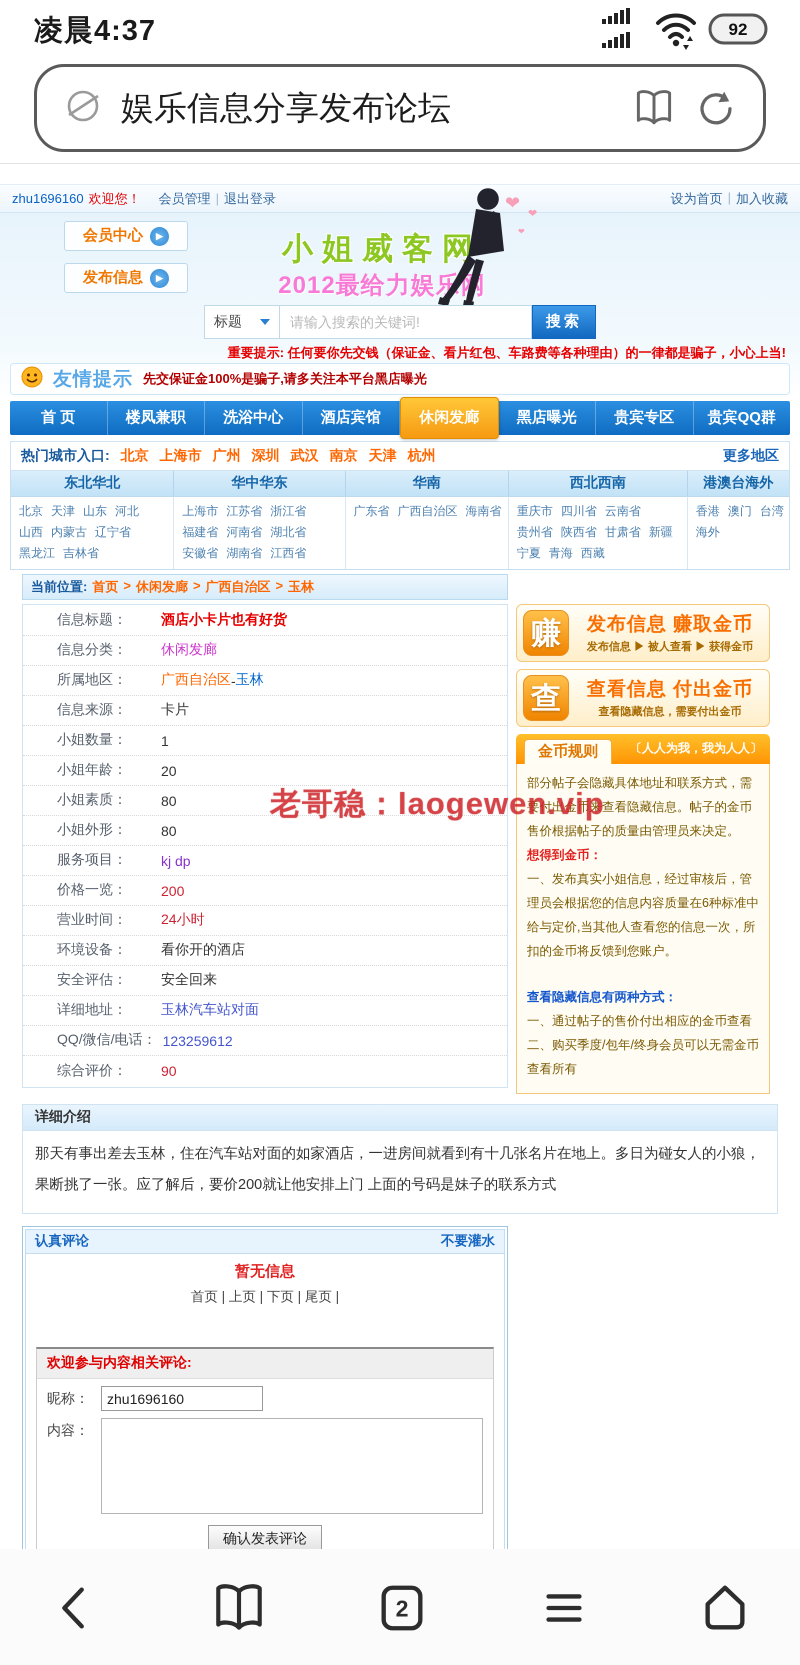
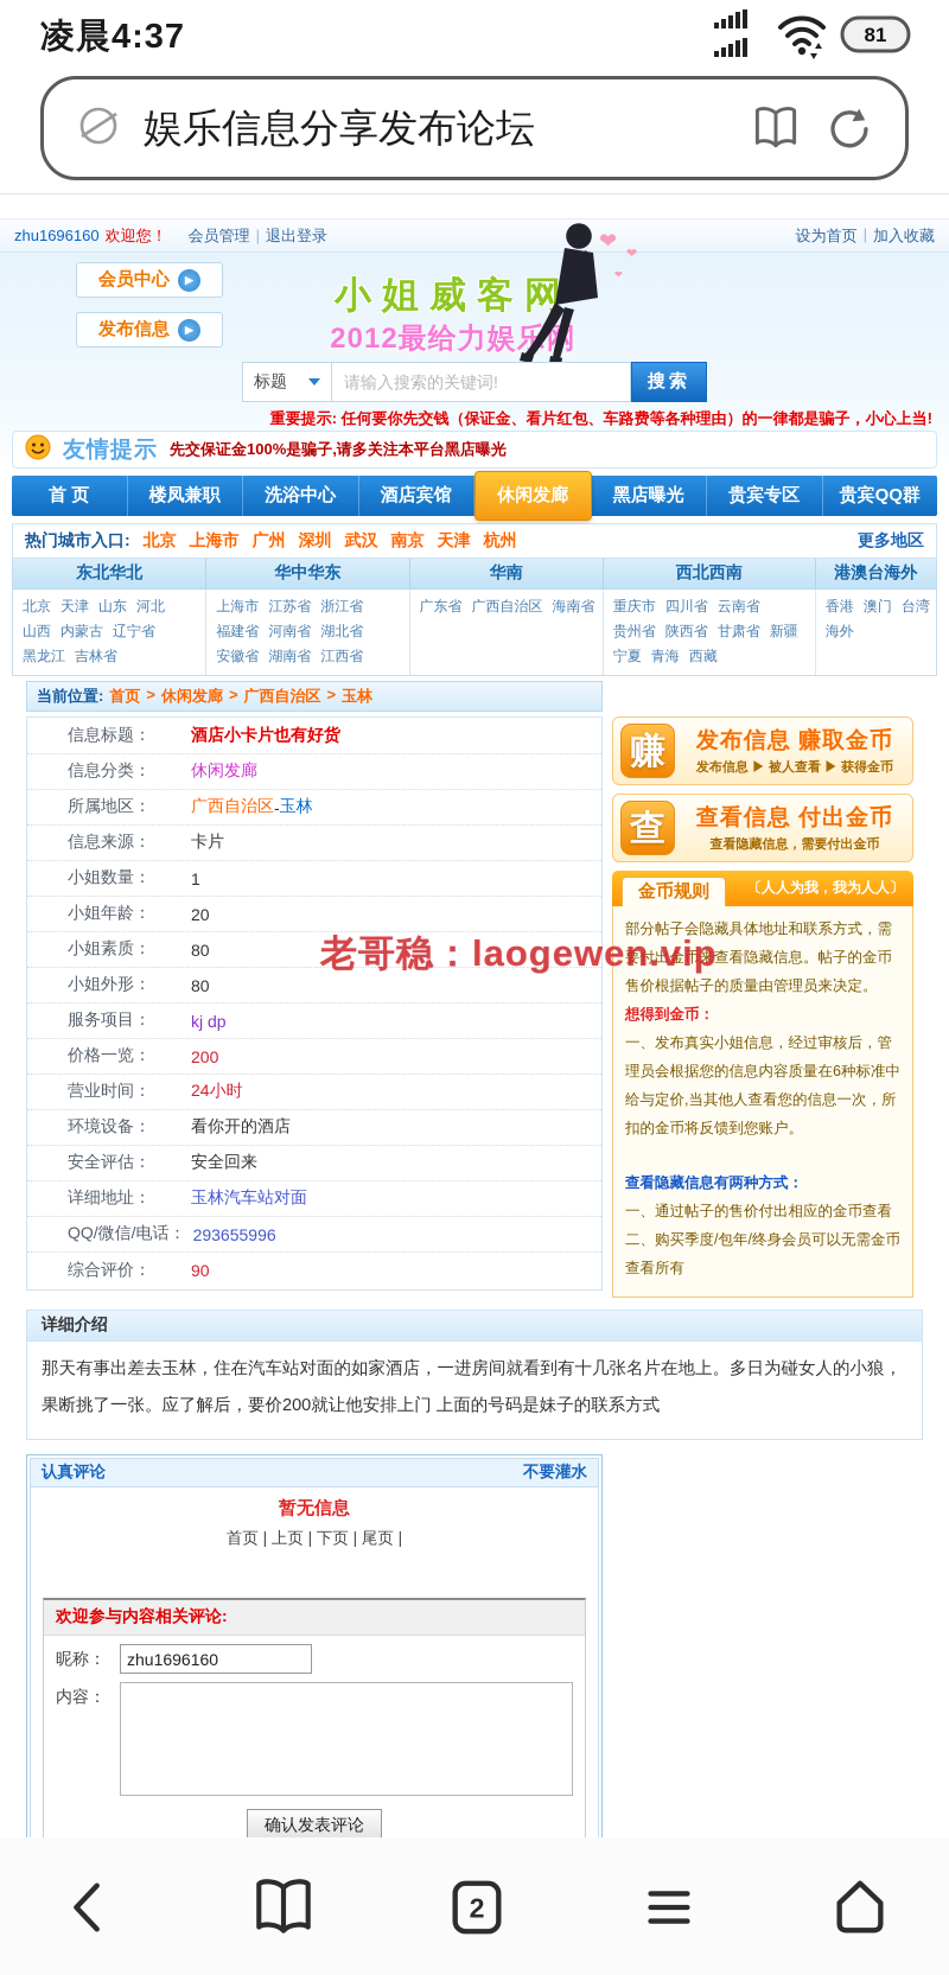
  凌晨4:37
- 92
+ 81
  娱乐信息分享发布论坛
  zhu1696160
  欢迎您！
  会员管理
  |
  退出登录
  设为首页
  |
  加入收藏
  会员中心
  ▶
  发布信息
  ▶
  小姐威客网
  2012最给力娱乐
  ❤
  ❤
  ❤
  标题
  请输入搜索的关键词!
  搜索
  重要提示: 任何要你先交钱（保证金、看片红包、车路费等各种理由）的一律都是骗子，小心上当!
  友情提示
  先交保证金100%是骗子,请多关注本平台黑店曝光
  首 页
  楼凤兼职
  洗浴中心
  酒店宾馆
  休闲发廊
  黑店曝光
  贵宾专区
  贵宾QQ群
  热门城市入口:
  北京
  上海市
  广州
  深圳
  武汉
  南京
  天津
  杭州
  更多地区
  东北华北
  华中华东
  华南
  西北西南
  港澳台海外
  北京
  天津
  山东
  河北
  山西
  内蒙古
  辽宁省
  黑龙江
  吉林省
  上海市
  江苏省
  浙江省
  福建省
  河南省
  湖北省
  安徽省
  湖南省
  江西省
  广东省
  广西自治区
  海南省
  重庆市
  四川省
  云南省
  贵州省
  陕西省
  甘肃省
  新疆
  宁夏
  青海
  西藏
  香港
  澳门
  台湾
  海外
  当前位置:
  首页
  >
  休闲发廊
  >
  广西自治区
  >
  玉林
  信息标题：
  酒店小卡片也有好货
  信息分类：
  休闲发廊
  所属地区：
  广西自治区
  -
  玉林
  信息来源：
  卡片
  小姐数量：
  1
  小姐年龄：
  20
  小姐素质：
  80
  小姐外形：
  80
  服务项目：
  kj dp
  价格一览：
  200
  营业时间：
  24小时
  环境设备：
  看你开的酒店
  安全评估：
  安全回来
  详细地址：
  玉林汽车站对面
  QQ/微信/电话：
- 123259612
+ 293655996
  综合评价：
  90
  赚
  发布信息 赚取金币
  发布信息 ▶ 被人查看 ▶ 获得金币
  查
  查看信息 付出金币
  查看隐藏信息，需要付出金币
  金币规则
  〔人人为我，我为人人〕
  部分帖子会隐藏具体地址和联系方式，需要付出金币来查看隐藏信息。帖子的金币售价根据帖子的质量由管理员来决定。
  想得到金币：
  一、发布真实小姐信息，经过审核后，管理员会根据您的信息内容质量在6种标准中给与定价,当其他人查看您的信息一次，所扣的金币将反馈到您账户。
  查看隐藏信息有两种方式：
  一、通过帖子的售价付出相应的金币查看
  二、购买季度/包年/终身会员可以无需金币查看所有
  老哥稳：laogewen.vip
  详细介绍
  那天有事出差去玉林，住在汽车站对面的如家酒店，一进房间就看到有十几张名片在地上。多日为碰女人的小狼，果断挑了一张。应了解后，要价200就让他安排上门 上面的号码是妹子的联系方式
  认真评论
  不要灌水
  暂无信息
  首页 | 上页 | 下页 | 尾页 |
  欢迎参与内容相关评论:
  昵称：
  zhu1696160
  内容：
  确认发表评论
  2
